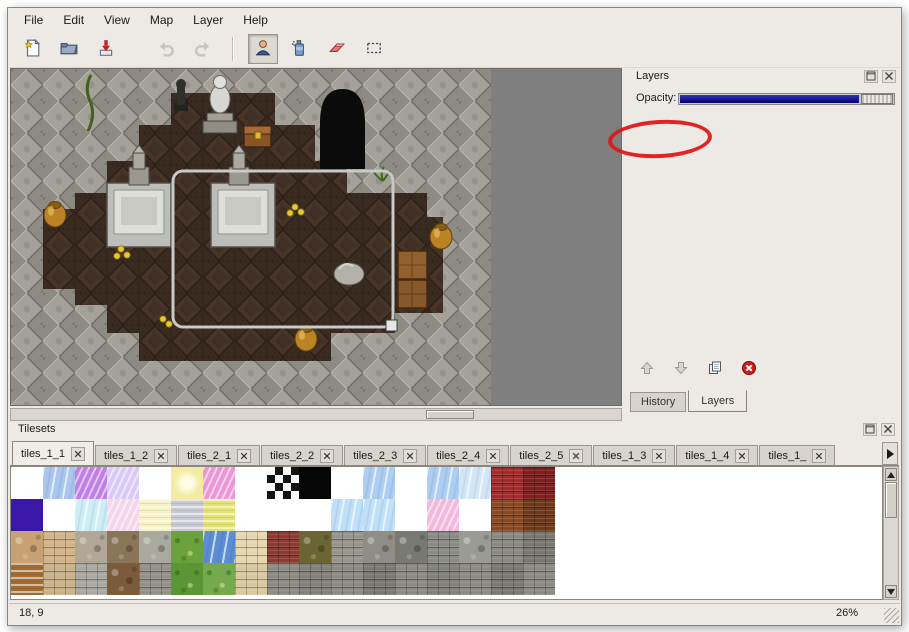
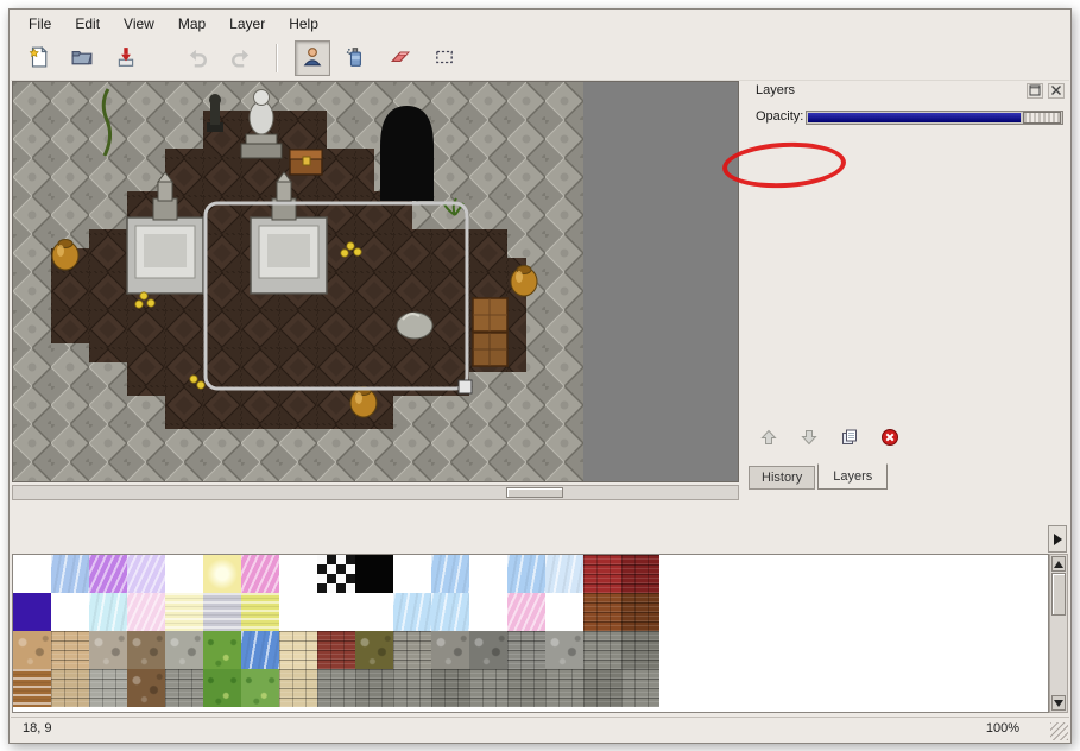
  File
  Edit
  View
  Map
  Layer
  Help
  Layers
  Opacity:
  History
  Layers
- Tilesets
- tiles_1_1
- tiles_1_2
- tiles_2_1
- tiles_2_2
- tiles_2_3
- tiles_2_4
- tiles_2_5
- tiles_1_3
- tiles_1_4
- tiles_1_
  18, 9
- 26%
+ 100%
